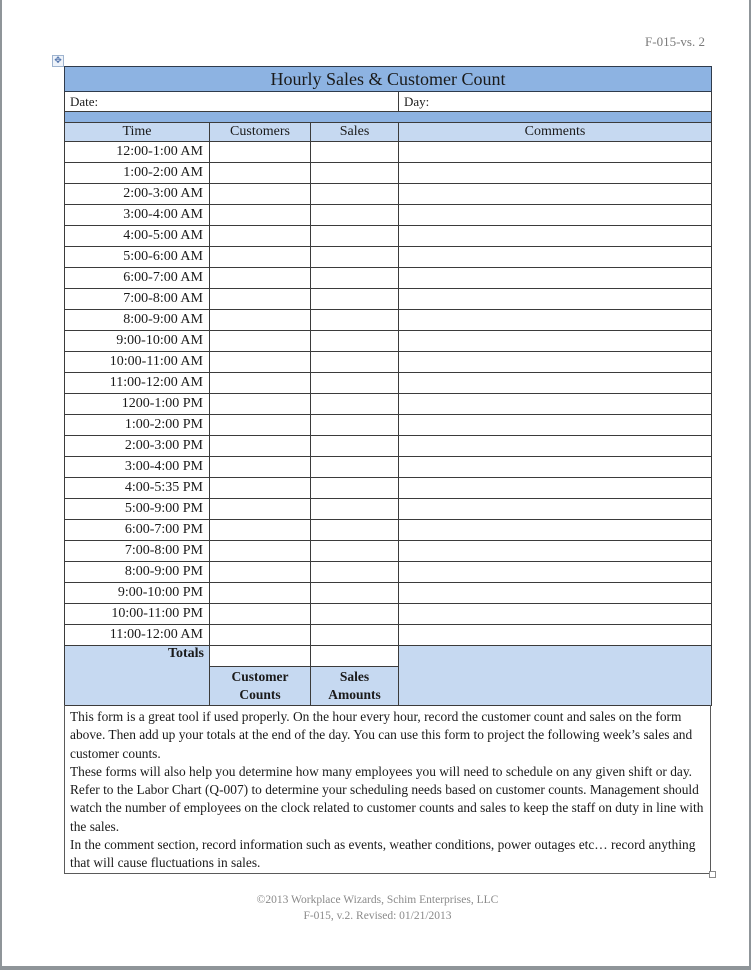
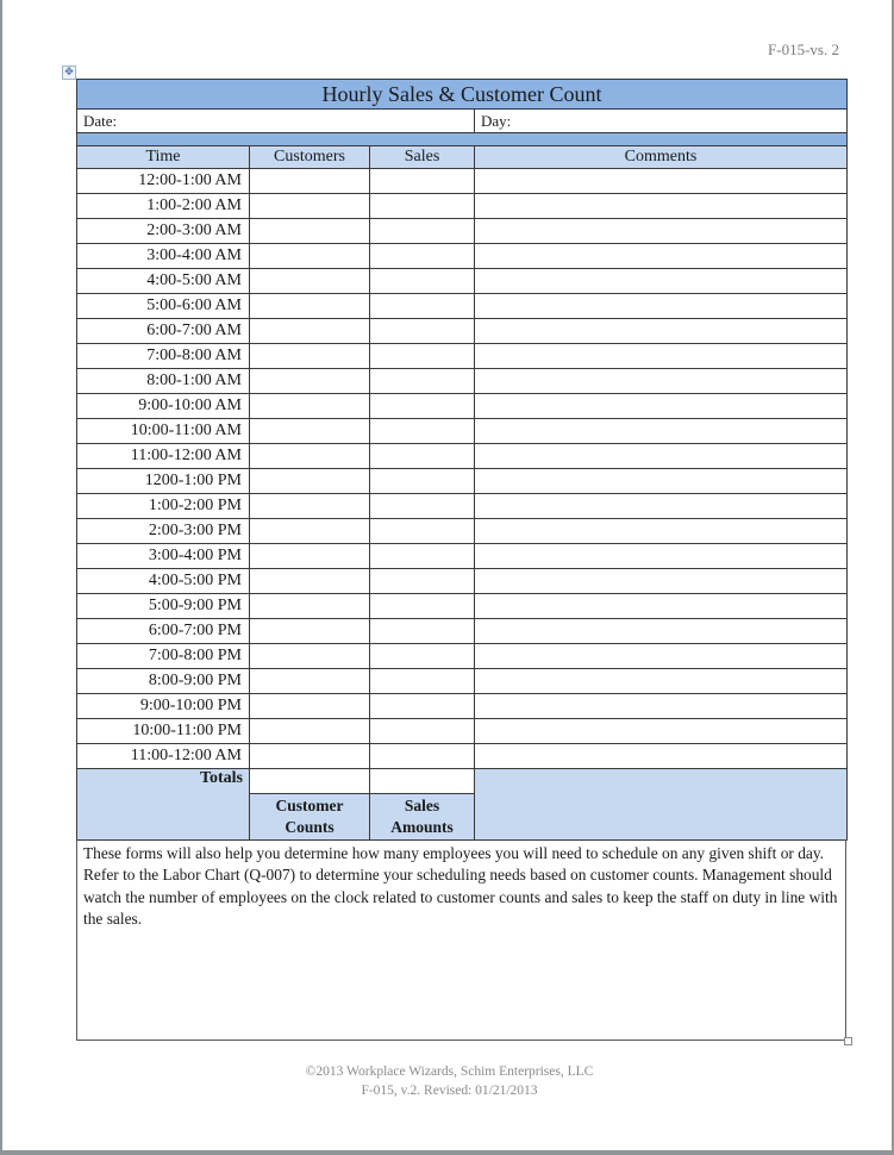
  F-015-vs. 2
  ✥
  Hourly Sales & Customer Count
  Date:	Day:
  Time	Customers	Sales	Comments
  12:00-1:00 AM
  1:00-2:00 AM
  2:00-3:00 AM
  3:00-4:00 AM
  4:00-5:00 AM
  5:00-6:00 AM
  6:00-7:00 AM
  7:00-8:00 AM
- 8:00-9:00 AM
+ 8:00-1:00 AM
  9:00-10:00 AM
  10:00-11:00 AM
  11:00-12:00 AM
  1200-1:00 PM
  1:00-2:00 PM
  2:00-3:00 PM
  3:00-4:00 PM
- 4:00-5:35 PM
+ 4:00-5:00 PM
  5:00-9:00 PM
  6:00-7:00 PM
  7:00-8:00 PM
  8:00-9:00 PM
  9:00-10:00 PM
  10:00-11:00 PM
  11:00-12:00 AM
  Totals
  CustomerCounts	SalesAmounts
- This form is a great tool if used properly. On the hour every hour, record the customer count and sales on the form above. Then add up your totals at the end of the day. You can use this form to project the following week’s sales and customer counts.
  These forms will also help you determine how many employees you will need to schedule on any given shift or day. Refer to the Labor Chart (Q-007) to determine your scheduling needs based on customer counts. Management should watch the number of employees on the clock related to customer counts and sales to keep the staff on duty in line with the sales.
- In the comment section, record information such as events, weather conditions, power outages etc… record anything that will cause fluctuations in sales.
  ©2013 Workplace Wizards, Schim Enterprises, LLC
  F-015, v.2. Revised: 01/21/2013
